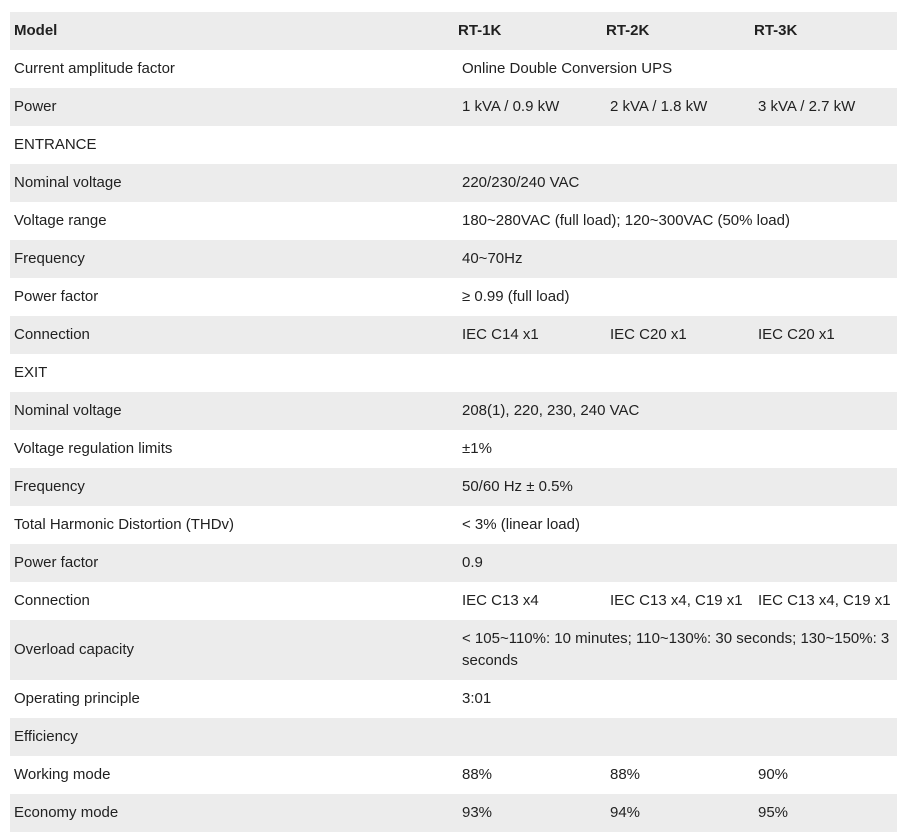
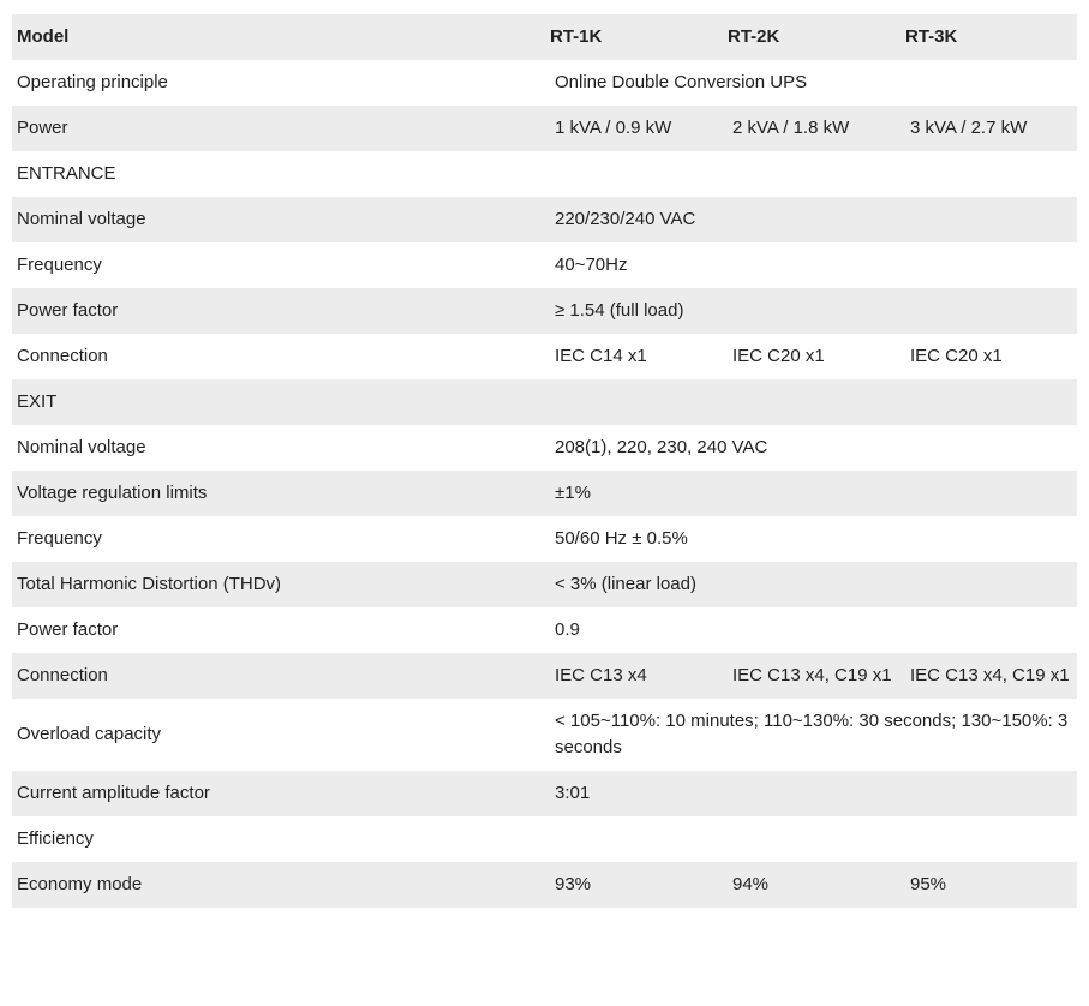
  Model	RT-1K	RT-2K	RT-3K
- Current amplitude factor	Online Double Conversion UPS
+ Operating principle	Online Double Conversion UPS
  Power	1 kVA / 0.9 kW	2 kVA / 1.8 kW	3 kVA / 2.7 kW
  ENTRANCE
  Nominal voltage	220/230/240 VAC
- Voltage range	180~280VAC (full load); 120~300VAC (50% load)
  Frequency	40~70Hz
- Power factor	≥ 0.99 (full load)
+ Power factor	≥ 1.54 (full load)
  Connection	IEC C14 x1	IEC C20 x1	IEC C20 x1
  EXIT
  Nominal voltage	208(1), 220, 230, 240 VAC
  Voltage regulation limits	±1%
  Frequency	50/60 Hz ± 0.5%
  Total Harmonic Distortion (THDv)	< 3% (linear load)
  Power factor	0.9
  Connection	IEC C13 x4	IEC C13 x4, C19 x1	IEC C13 x4, C19 x1
  Overload capacity	< 105~110%: 10 minutes; 110~130%: 30 seconds; 130~150%: 3 seconds
- Operating principle	3:01
+ Current amplitude factor	3:01
  Efficiency
- Working mode	88%	88%	90%
  Economy mode	93%	94%	95%
